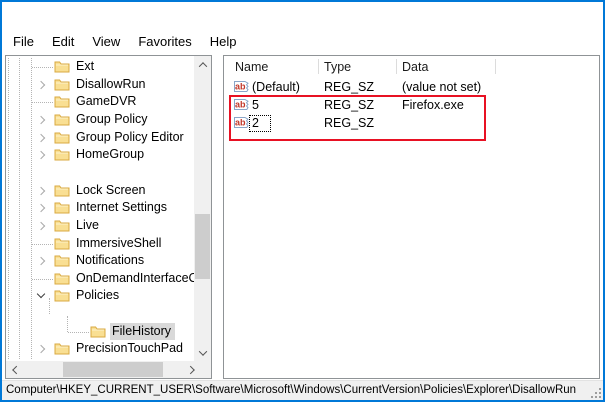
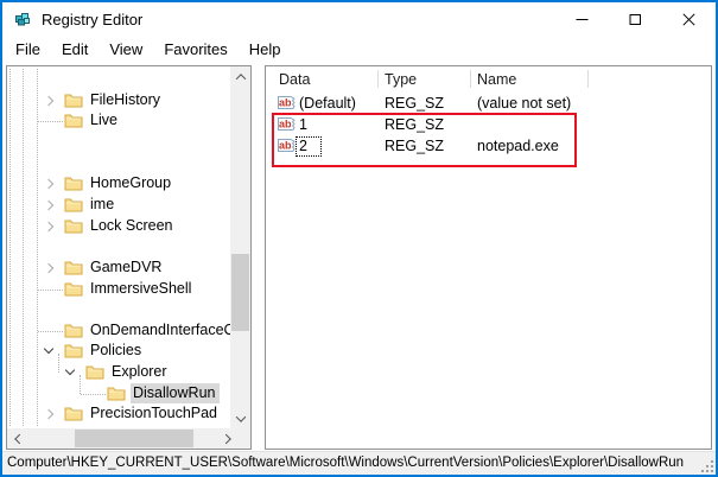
+ Registry Editor
  File Edit View Favorites Help
- Ext
- DisallowRun
+ FileHistory
- GameDVR
+ Live
- Group Policy
- Group Policy Editor
  HomeGroup
+ ime
  Lock Screen
- Internet Settings
- Live
+ GameDVR
  ImmersiveShell
- Notifications
  OnDemandInterface
  Policies
+ Explorer
- FileHistory
+ DisallowRun
  PrecisionTouchPad
- Name
+ Data
  Type
- Data
+ Name
  ab
  (Default)
  REG_SZ
  (value not set)
  ab
- 5
+ 1
  REG_SZ
- Firefox.exe
  ab
  2
  REG_SZ
+ notepad.exe
  Computer\HKEY_CURRENT_USER\Software\Microsoft\Windows\CurrentVersion\Policies\Explorer\DisallowRun
